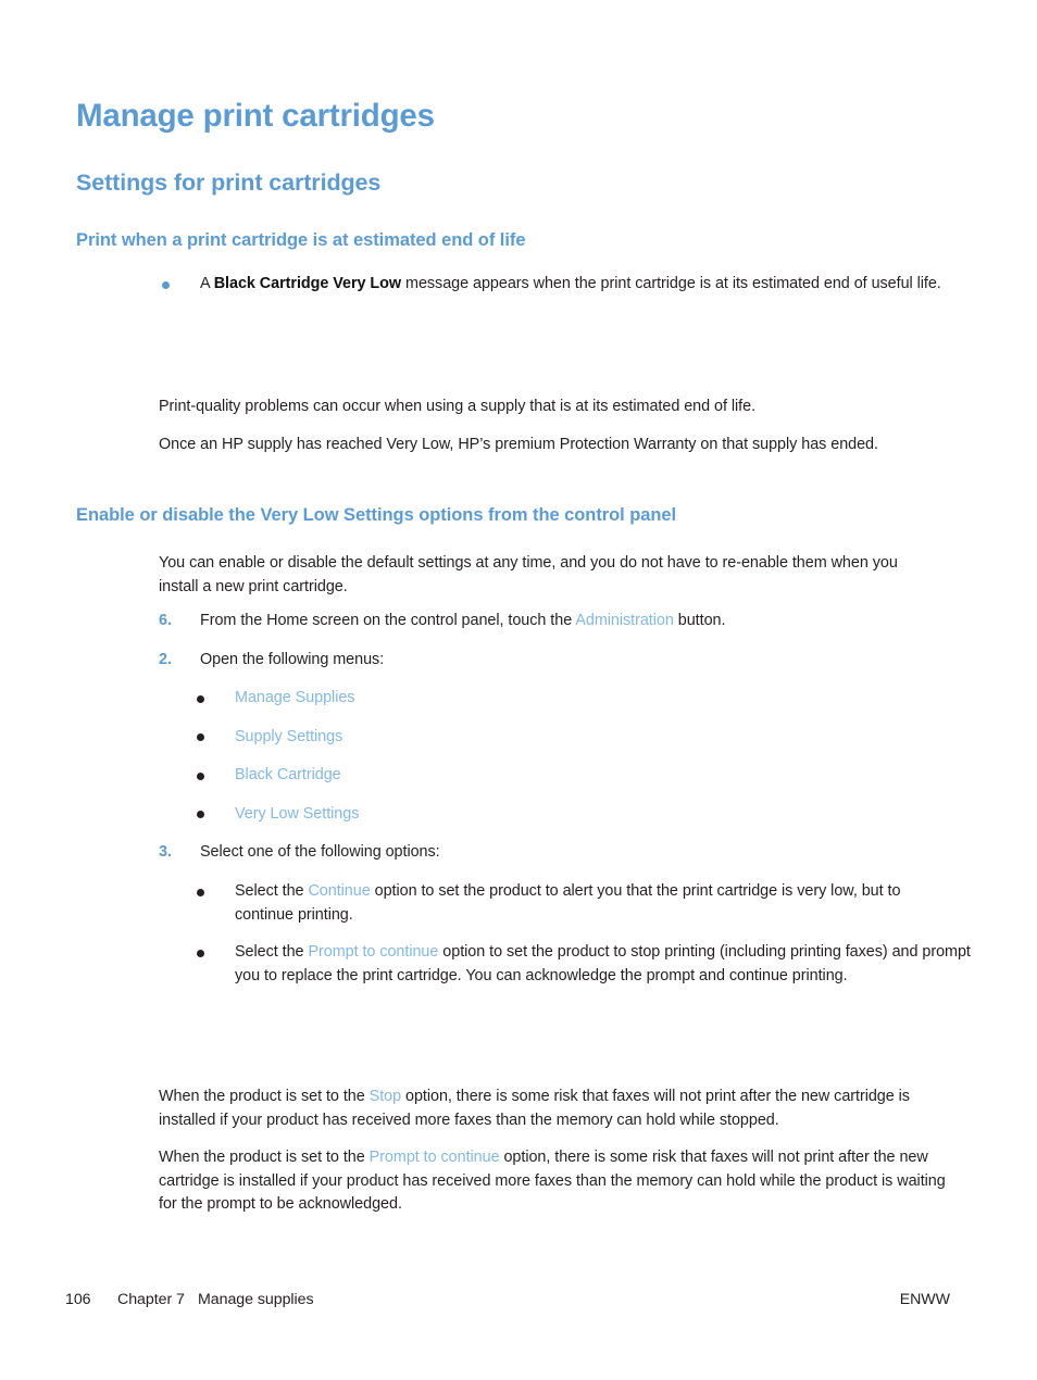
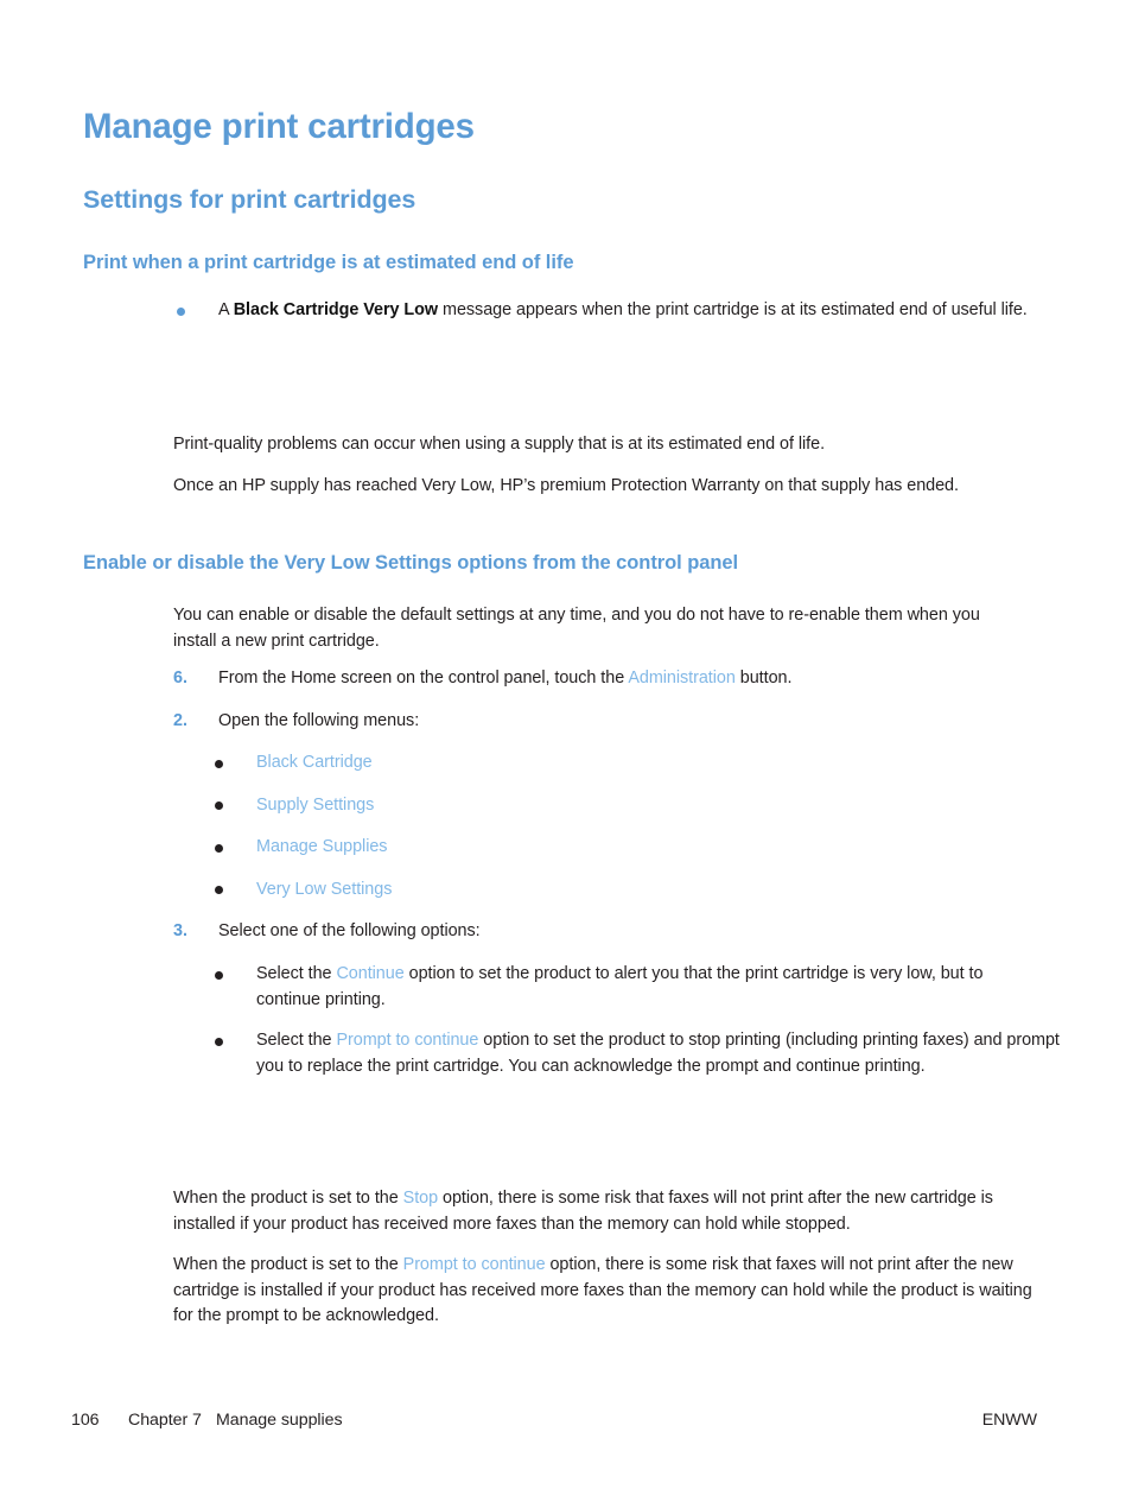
  Manage print cartridges
  Settings for print cartridges
  Print when a print cartridge is at estimated end of life
  A Black Cartridge Very Low message appears when the print cartridge is at its estimated end of useful life.
  Print-quality problems can occur when using a supply that is at its estimated end of life.
  Once an HP supply has reached Very Low, HP’s premium Protection Warranty on that supply has ended.
  Enable or disable the Very Low Settings options from the control panel
  You can enable or disable the default settings at any time, and you do not have to re-enable them when you install a new print cartridge.
  6.
  From the Home screen on the control panel, touch the Administration button.
  2.
  Open the following menus:
- Manage Supplies
+ Black Cartridge
  Supply Settings
- Black Cartridge
+ Manage Supplies
  Very Low Settings
  3.
  Select one of the following options:
  Select the Continue option to set the product to alert you that the print cartridge is very low, but to continue printing.
  Select the Prompt to continue option to set the product to stop printing (including printing faxes) and prompt you to replace the print cartridge. You can acknowledge the prompt and continue printing.
  When the product is set to the Stop option, there is some risk that faxes will not print after the new cartridge is installed if your product has received more faxes than the memory can hold while stopped.
  When the product is set to the Prompt to continue option, there is some risk that faxes will not print after the new cartridge is installed if your product has received more faxes than the memory can hold while the product is waiting for the prompt to be acknowledged.
  106 Chapter 7 Manage supplies
  ENWW
